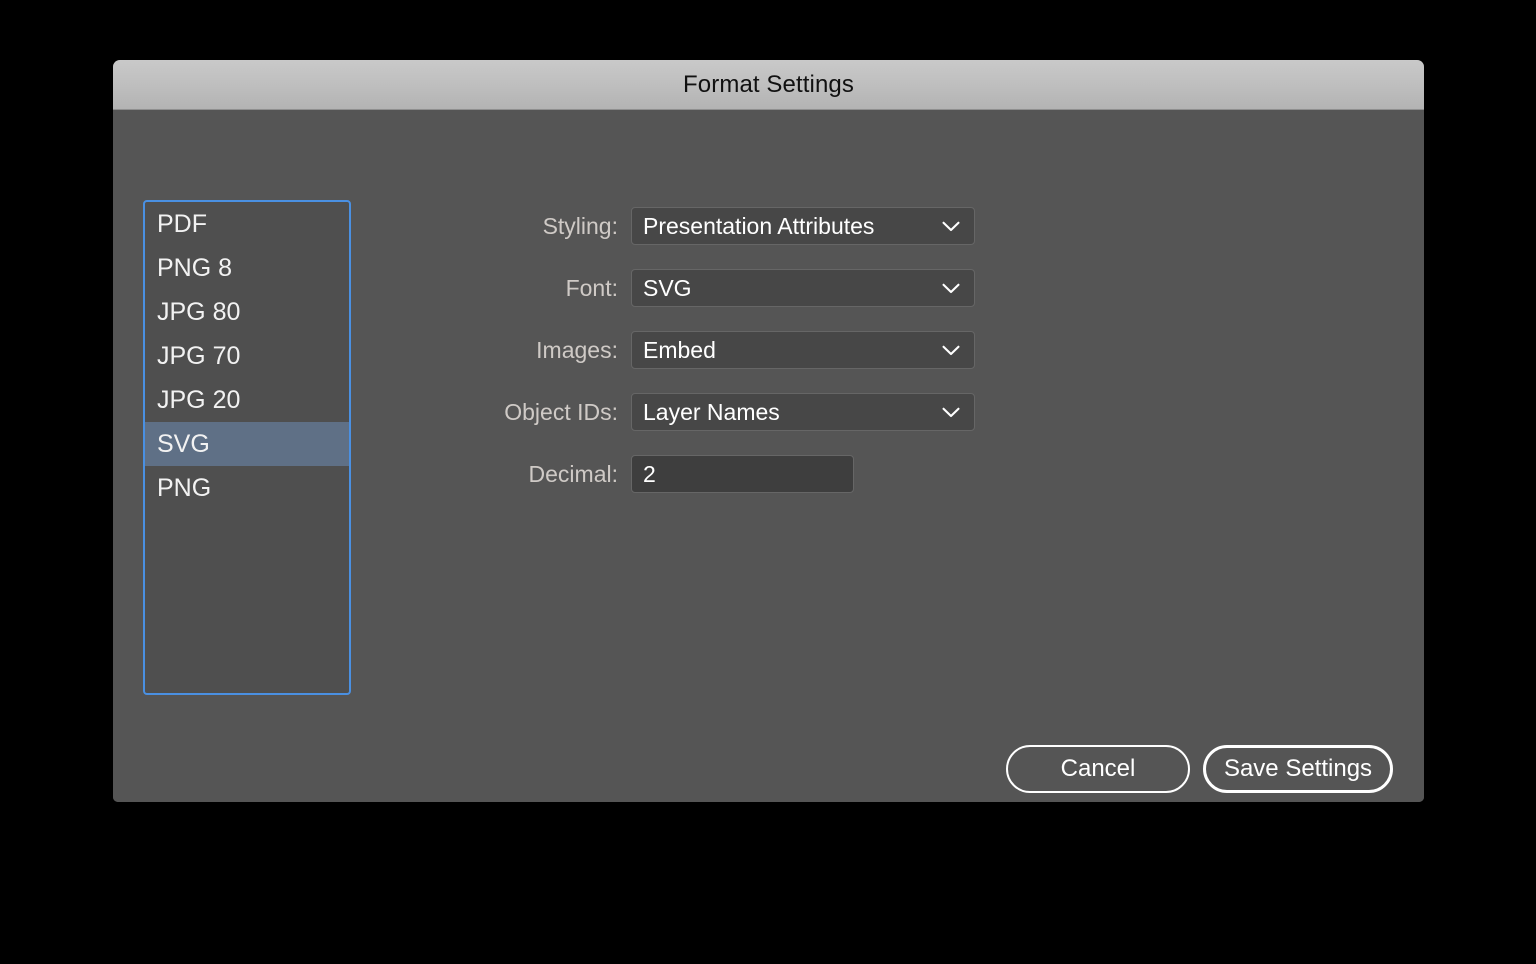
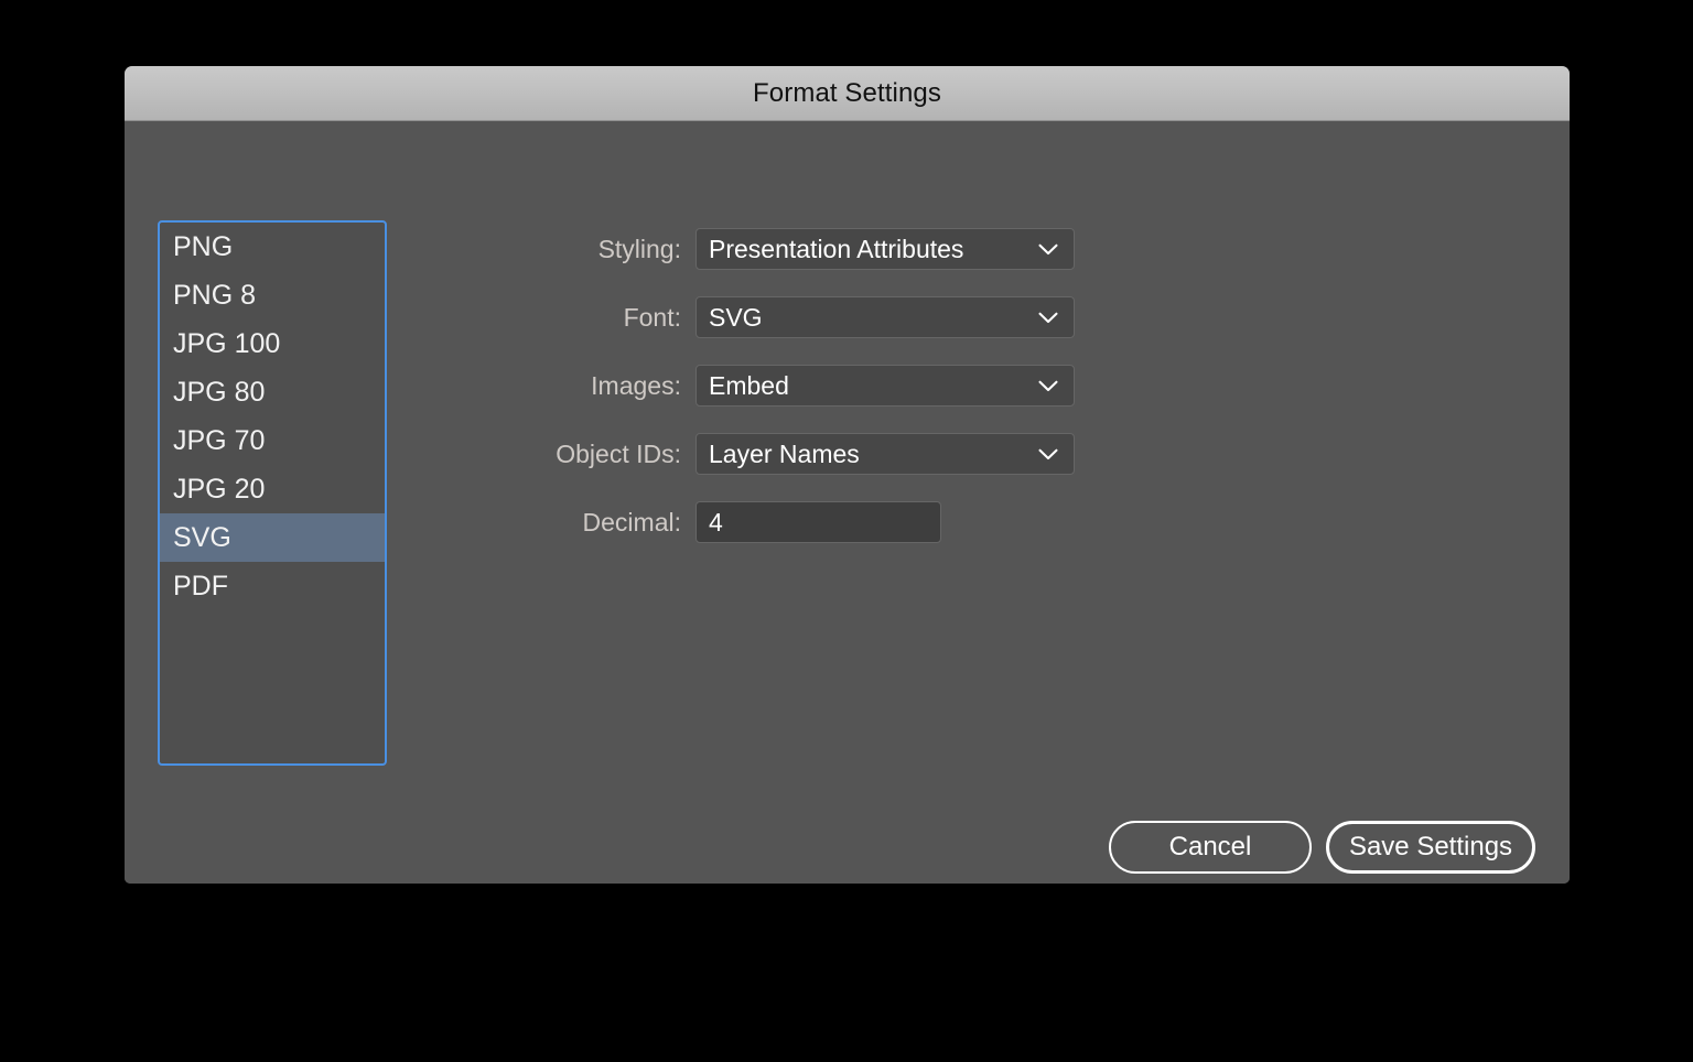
  Format Settings
- PDF
+ PNG
  PNG 8
+ JPG 100
  JPG 80
  JPG 70
  JPG 20
  SVG
- PNG
+ PDF
  Styling:
  Presentation Attributes
  Font:
  SVG
  Images:
  Embed
  Object IDs:
  Layer Names
  Decimal:
- 2
+ 4
  Cancel
  Save Settings
